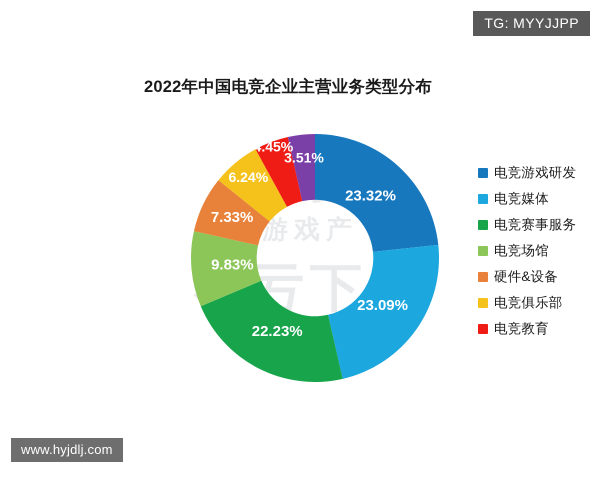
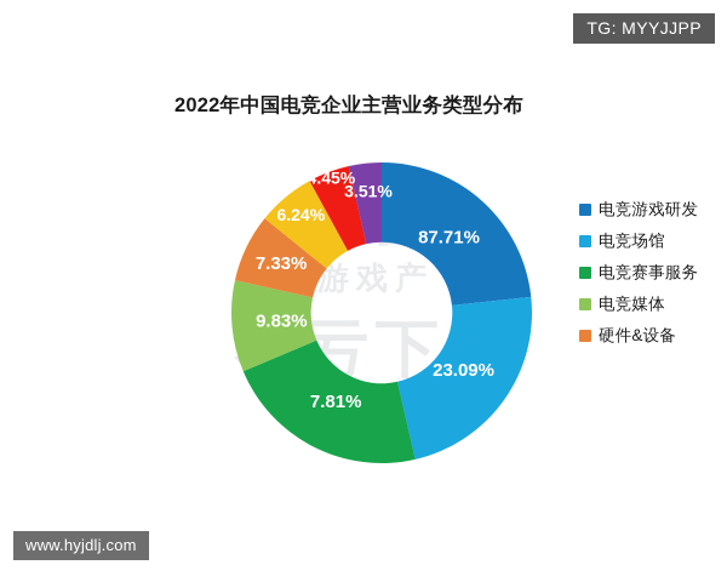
  TG: MYYJJPP
  2022年中国电竞企业主营业务类型分布
  游戏产
- 23.32%
+ 87.71%
  23.09%
- 22.23%
+ 7.81%
  9.83%
  7.33%
  6.24%
  4.45%
  3.51%
  电竞游戏研发
- 电竞媒体
+ 电竞场馆
  电竞赛事服务
- 电竞场馆
+ 电竞媒体
  硬件&设备
- 电竞俱乐部
- 电竞教育
  www.hyjdlj.com
